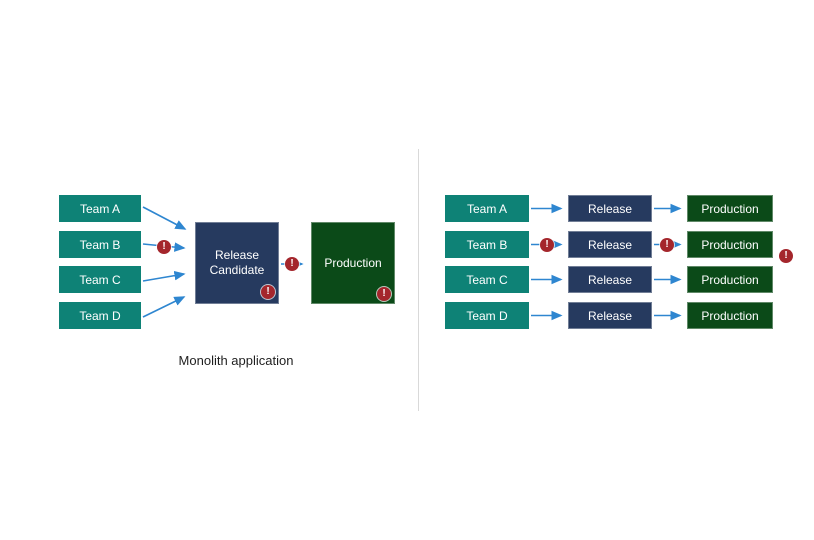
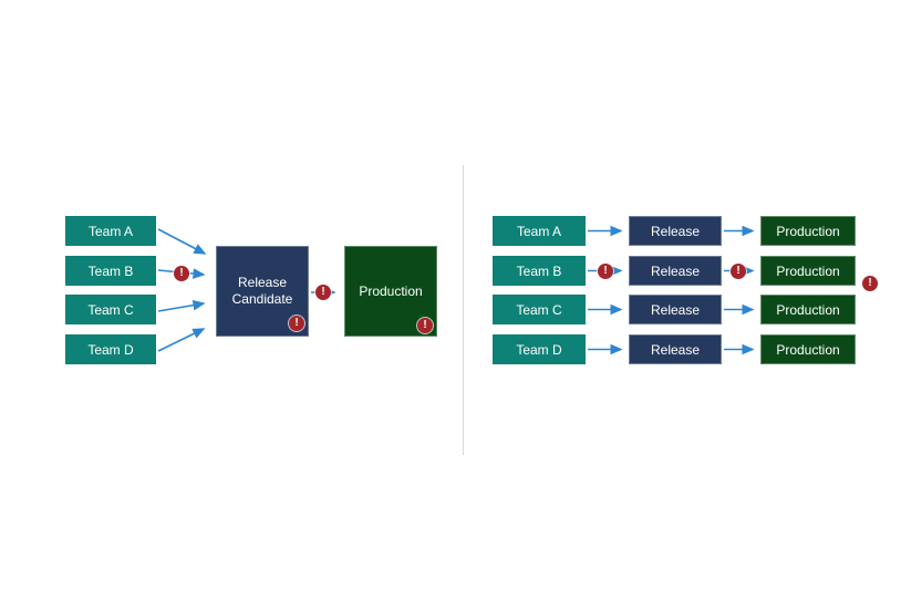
  Team A
  Team B
  Team C
  Team D
  Release
  Candidate
  Production
- Monolith application
  !
  !
  !
  !
  Team A
  Release
  Production
  Team B
  Release
  Production
  Team C
  Release
  Production
  Team D
  Release
  Production
  !
  !
  !
